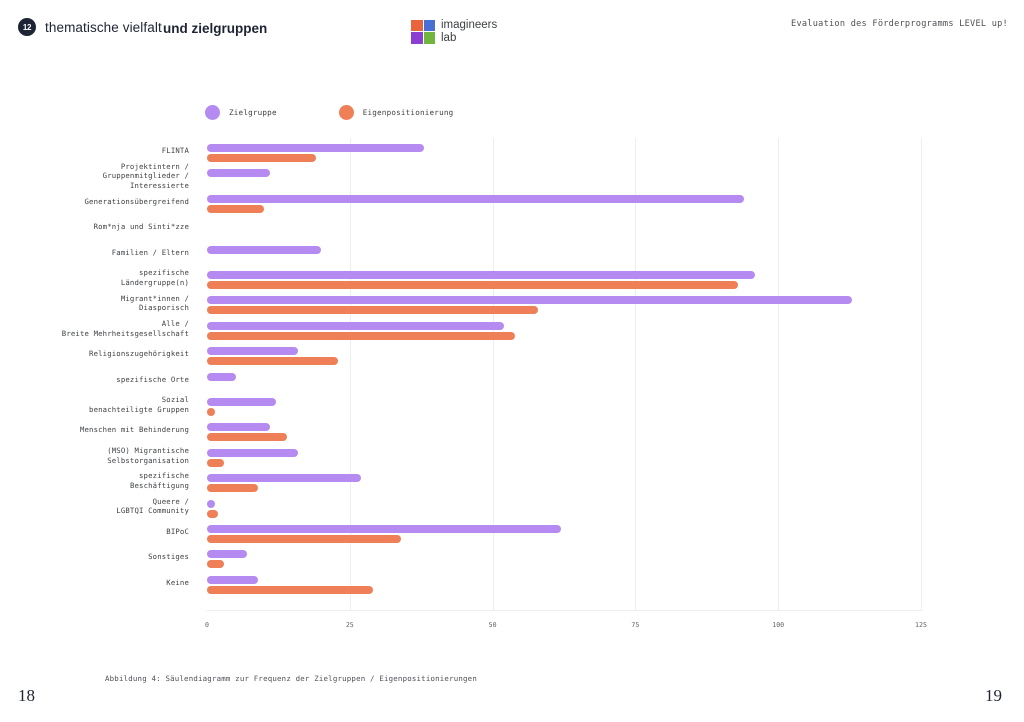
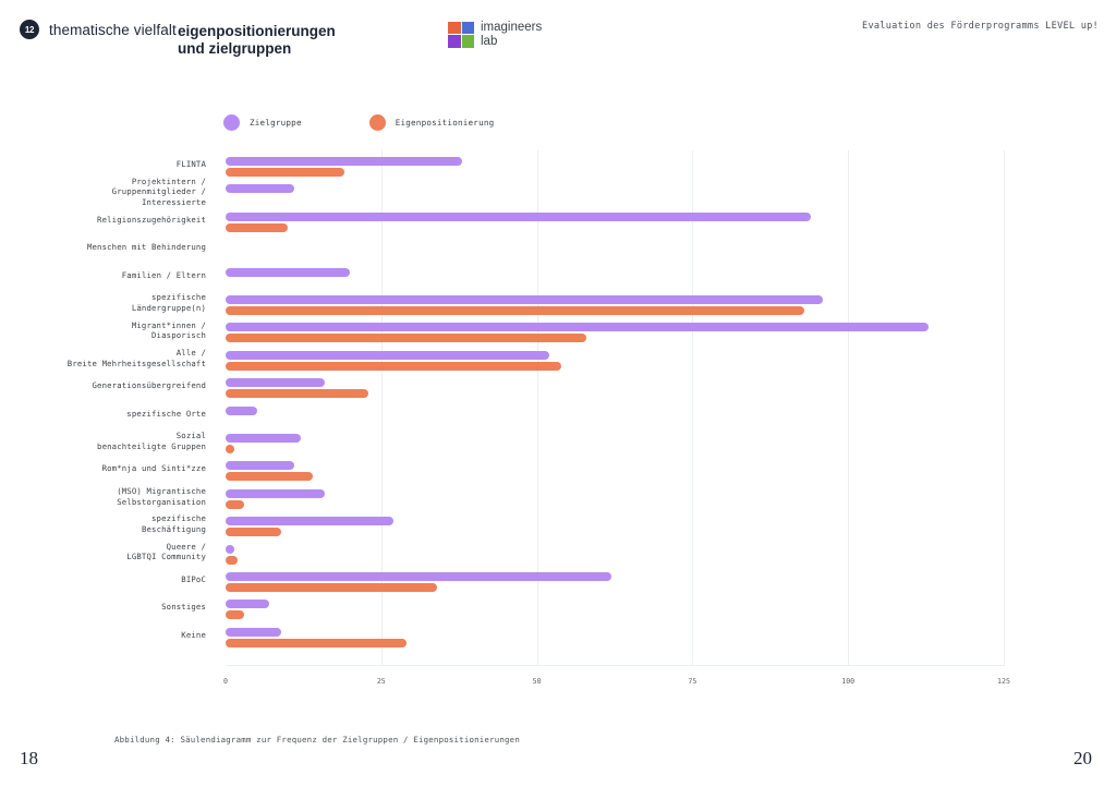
  12
  thematische vielfalt
+ eigenpositionierungen
  und zielgruppen
  imagineers
  lab
  Evaluation des Förderprogramms LEVEL up!
  Zielgruppe
  Eigenpositionierung
  0
  25
  50
  75
  100
  125
  FLINTA
  Projektintern /
  Gruppenmitglieder /
  Interessierte
- Generationsübergreifend
+ Religionszugehörigkeit
- Rom*nja und Sinti*zze
+ Menschen mit Behinderung
  Familien / Eltern
  spezifische
  Ländergruppe(n)
  Migrant*innen /
  Diasporisch
  Alle /
  Breite Mehrheitsgesellschaft
- Religionszugehörigkeit
+ Generationsübergreifend
  spezifische Orte
  Sozial
  benachteiligte Gruppen
- Menschen mit Behinderung
+ Rom*nja und Sinti*zze
  (MSO) Migrantische
  Selbstorganisation
  spezifische
  Beschäftigung
  Queere /
  LGBTQI Community
  BIPoC
  Sonstiges
  Keine
  Abbildung 4: Säulendiagramm zur Frequenz der Zielgruppen / Eigenpositionierungen
  18
- 19
+ 20
